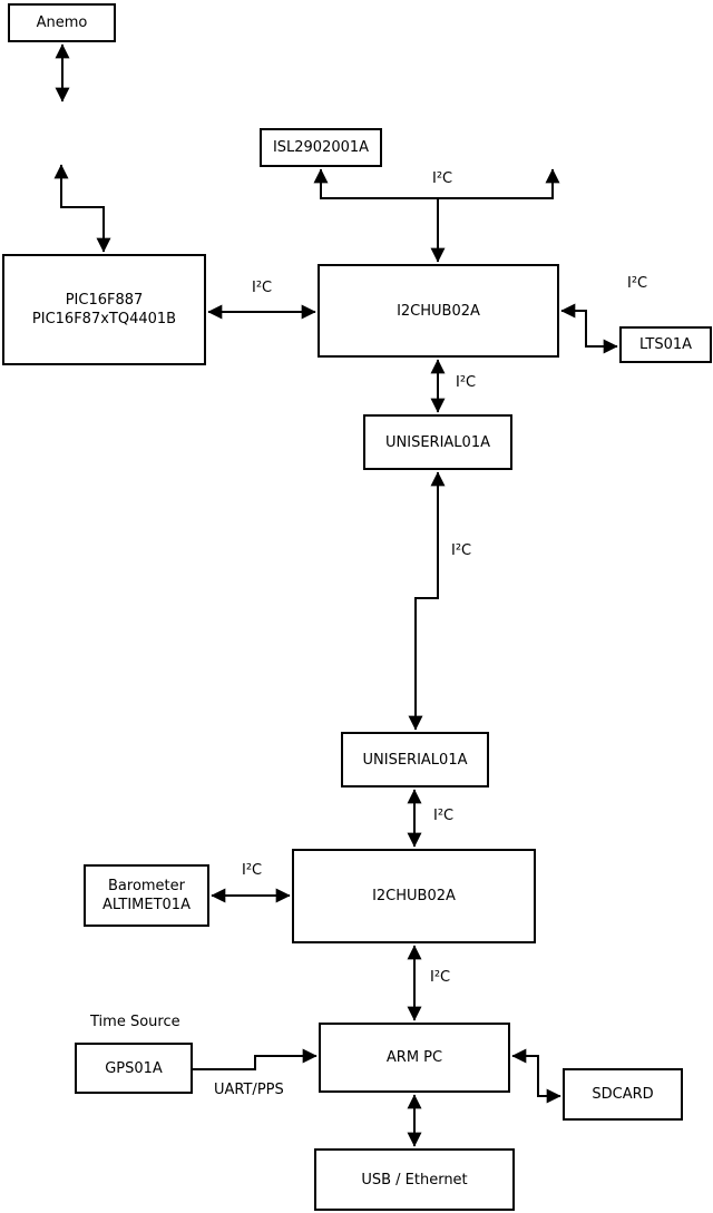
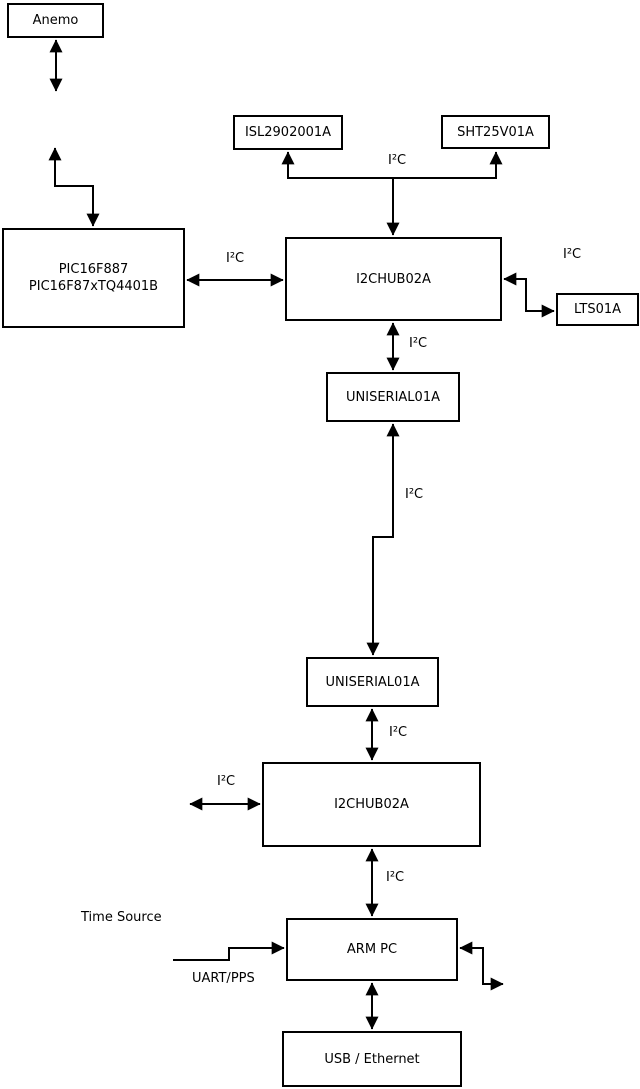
  Anemo
  PIC16F887
  PIC16F87xTQ4401B
  ISL2902001A
+ SHT25V01A
  I2CHUB02A
  LTS01A
  UNISERIAL01A
  UNISERIAL01A
  I2CHUB02A
- Barometer
- ALTIMET01A
- GPS01A
  ARM PC
- SDCARD
  USB / Ethernet
  I²C
  I²C
  I²C
  I²C
  I²C
  I²C
  I²C
  I²C
  Time Source
  UART/PPS
